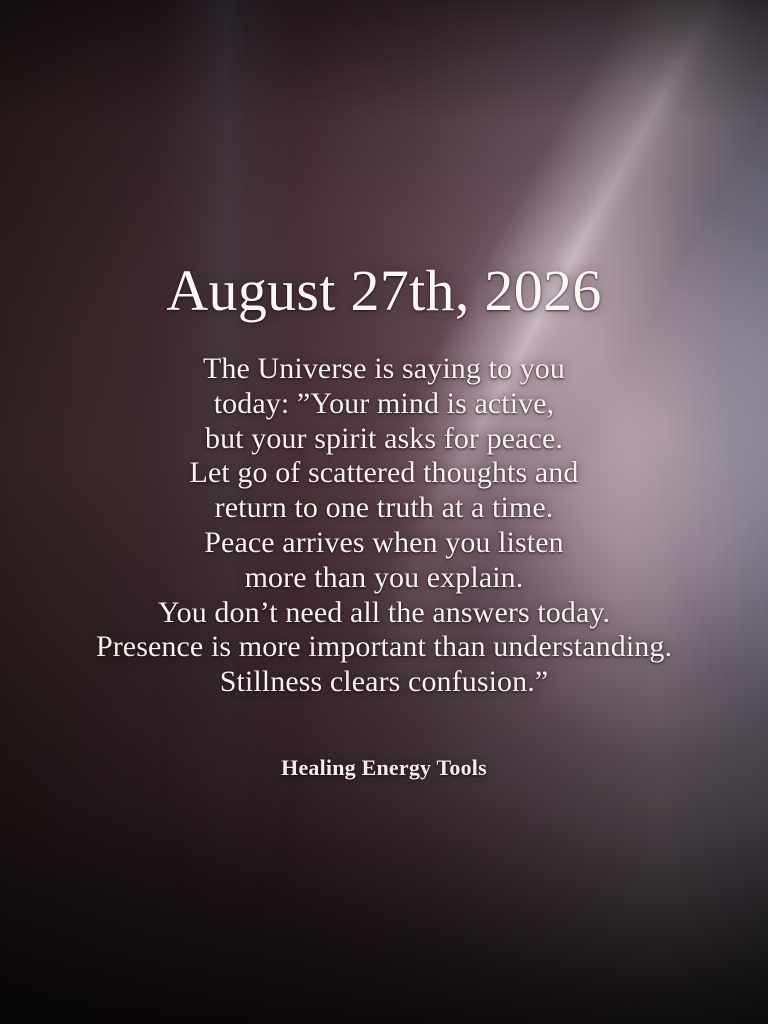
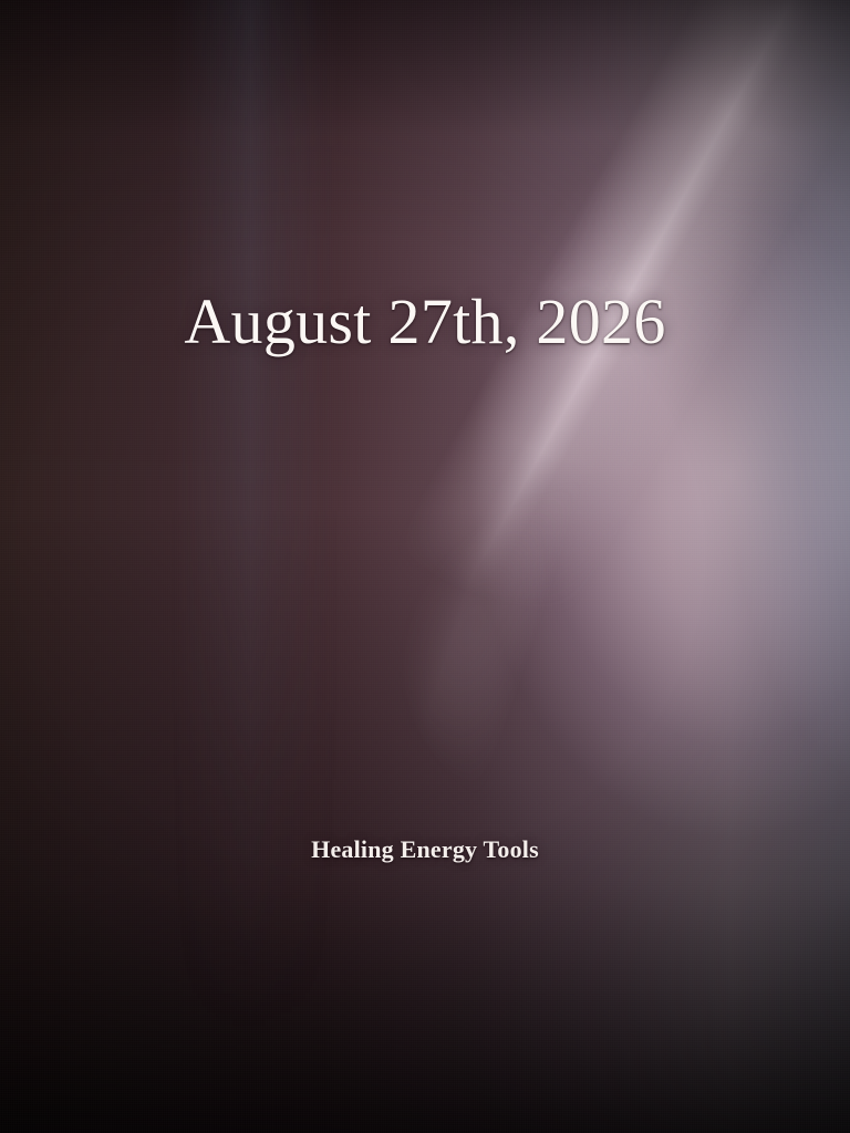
  August 27th, 2026
- The Universe is saying to you
- today: ”Your mind is active,
- but your spirit asks for peace.
- Let go of scattered thoughts and
- return to one truth at a time.
- Peace arrives when you listen
- more than you explain.
- You don’t need all the answers today.
- Presence is more important than understanding.
- Stillness clears confusion.”
  Healing Energy Tools
